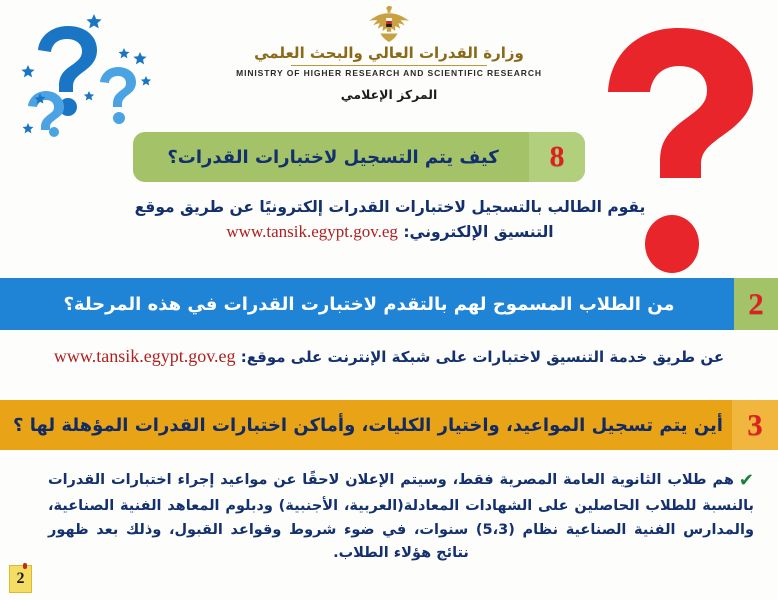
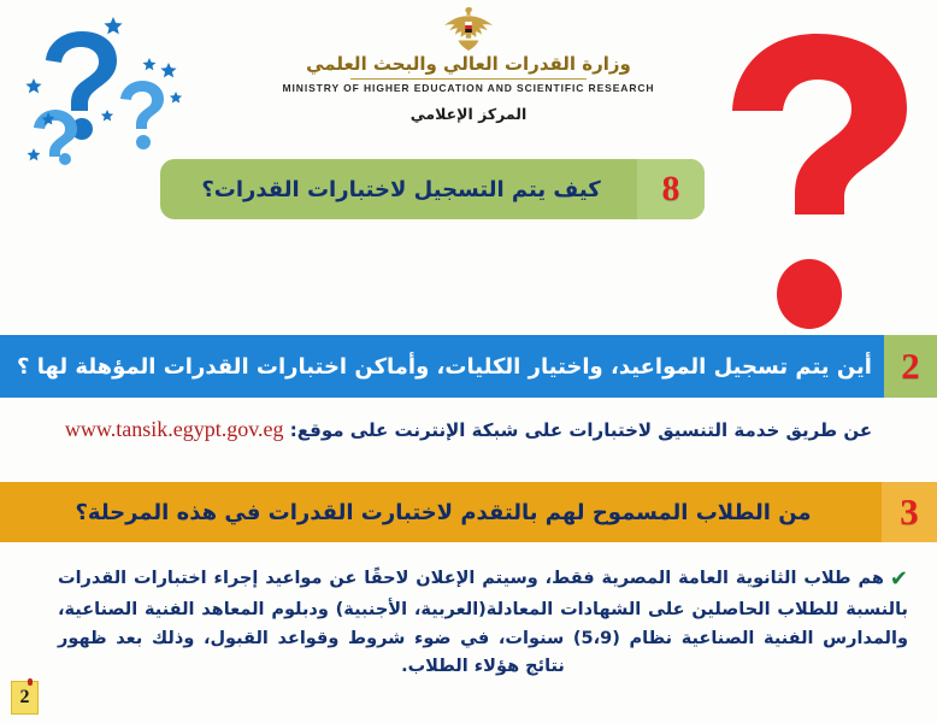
  وزارة القدرات العالي والبحث العلمي
- MINISTRY OF HIGHER RESEARCH AND SCIENTIFIC RESEARCH
+ MINISTRY OF HIGHER EDUCATION AND SCIENTIFIC RESEARCH
  المركز الإعلامي
  8
  كيف يتم التسجيل لاختبارات القدرات؟
- يقوم الطالب بالتسجيل لاختبارات القدرات إلكترونيًا عن طريق موقع التنسيق الإلكتروني: www.tansik.egypt.gov.eg
  2
- من الطلاب المسموح لهم بالتقدم لاختبارت القدرات في هذه المرحلة؟
+ أين يتم تسجيل المواعيد، واختيار الكليات، وأماكن اختبارات القدرات المؤهلة لها ؟
  عن طريق خدمة التنسيق لاختبارات على شبكة الإنترنت على موقع: www.tansik.egypt.gov.eg
  3
- أين يتم تسجيل المواعيد، واختيار الكليات، وأماكن اختبارات القدرات المؤهلة لها ؟
+ من الطلاب المسموح لهم بالتقدم لاختبارت القدرات في هذه المرحلة؟
- ✔هم طلاب الثانوية العامة المصرية فقط، وسيتم الإعلان لاحقًا عن مواعيد إجراء اختبارات القدرات بالنسبة للطلاب الحاصلين على الشهادات المعادلة(العربية، الأجنبية) ودبلوم المعاهد الفنية الصناعية، والمدارس الفنية الصناعية نظام (5،3) سنوات، في ضوء شروط وقواعد القبول، وذلك بعد ظهور نتائج هؤلاء الطلاب.
+ ✔هم طلاب الثانوية العامة المصرية فقط، وسيتم الإعلان لاحقًا عن مواعيد إجراء اختبارات القدرات بالنسبة للطلاب الحاصلين على الشهادات المعادلة(العربية، الأجنبية) ودبلوم المعاهد الفنية الصناعية، والمدارس الفنية الصناعية نظام (5،9) سنوات، في ضوء شروط وقواعد القبول، وذلك بعد ظهور نتائج هؤلاء الطلاب.
  2
